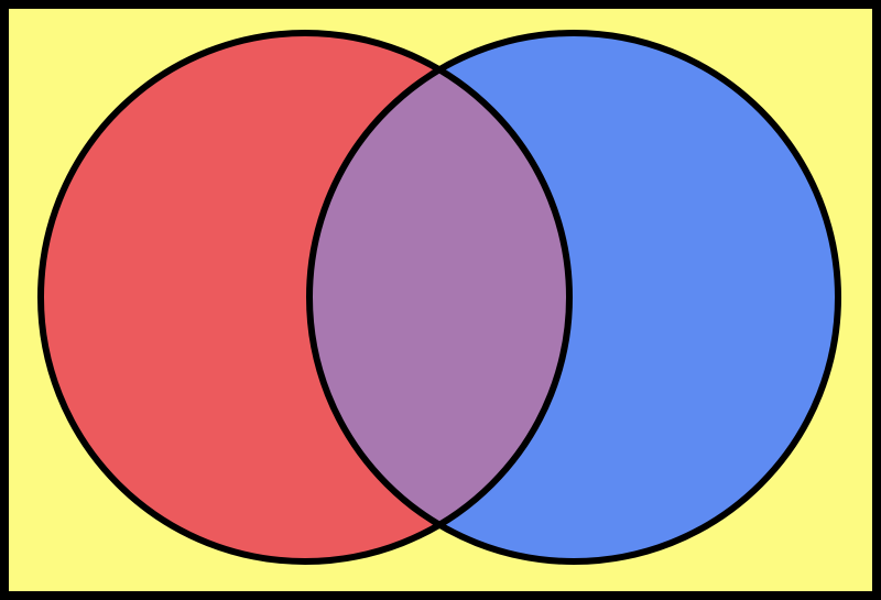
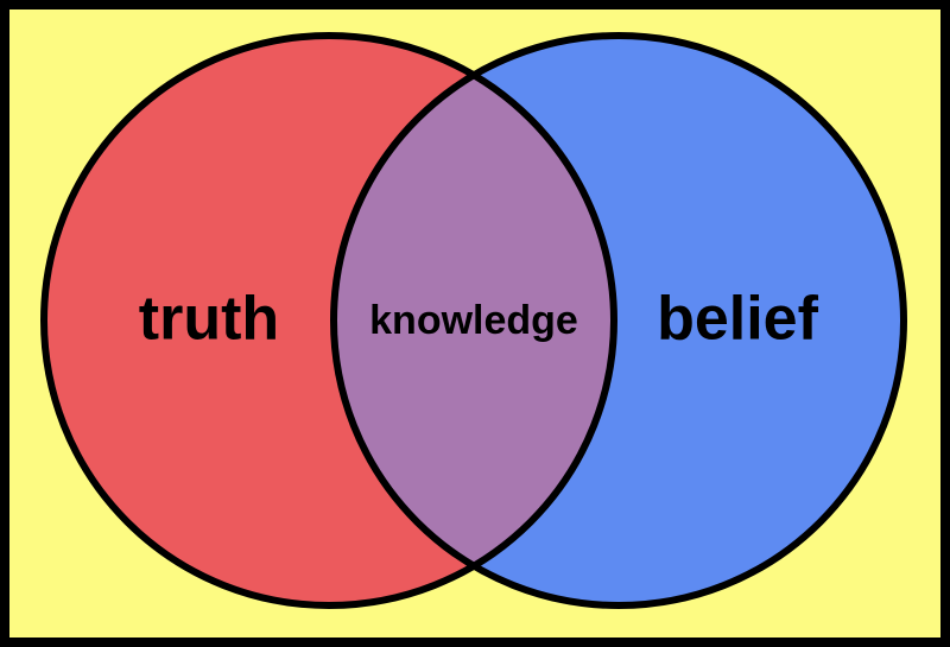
+ truth
+ knowledge
+ belief
